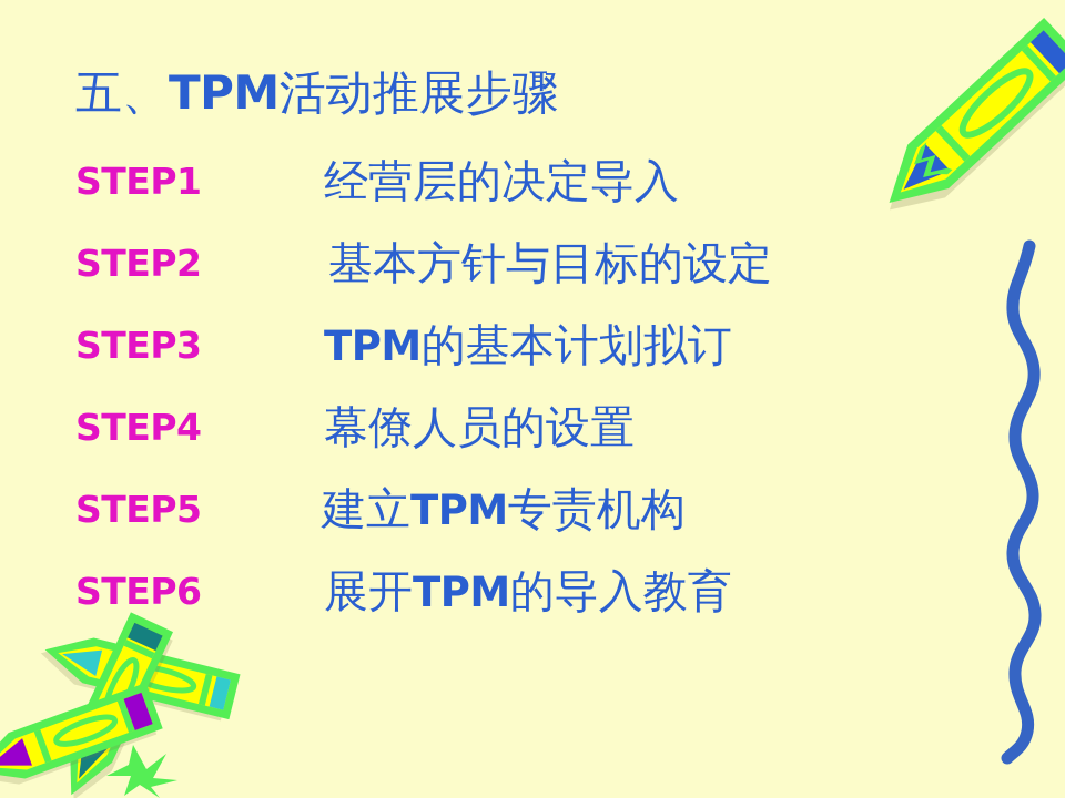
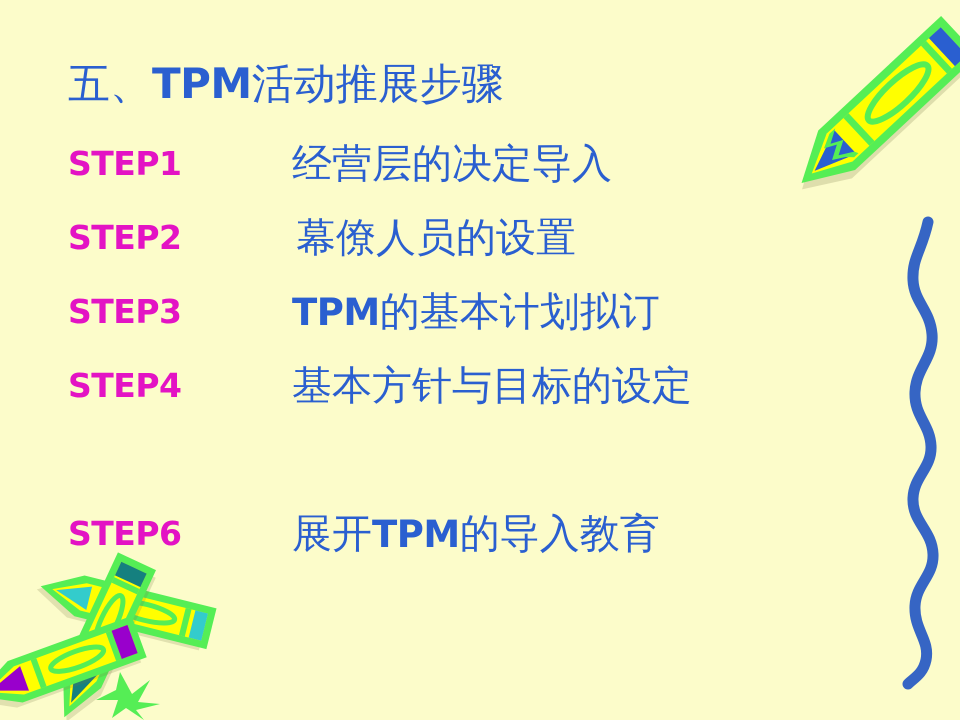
  五、TPM活动推展步骤
  STEP1
  经营层的决定导入
  STEP2
- 基本方针与目标的设定
+ 幕僚人员的设置
  STEP3
  TPM的基本计划拟订
  STEP4
- 幕僚人员的设置
+ 基本方针与目标的设定
- STEP5
- 建立TPM专责机构
  STEP6
  展开TPM的导入教育
